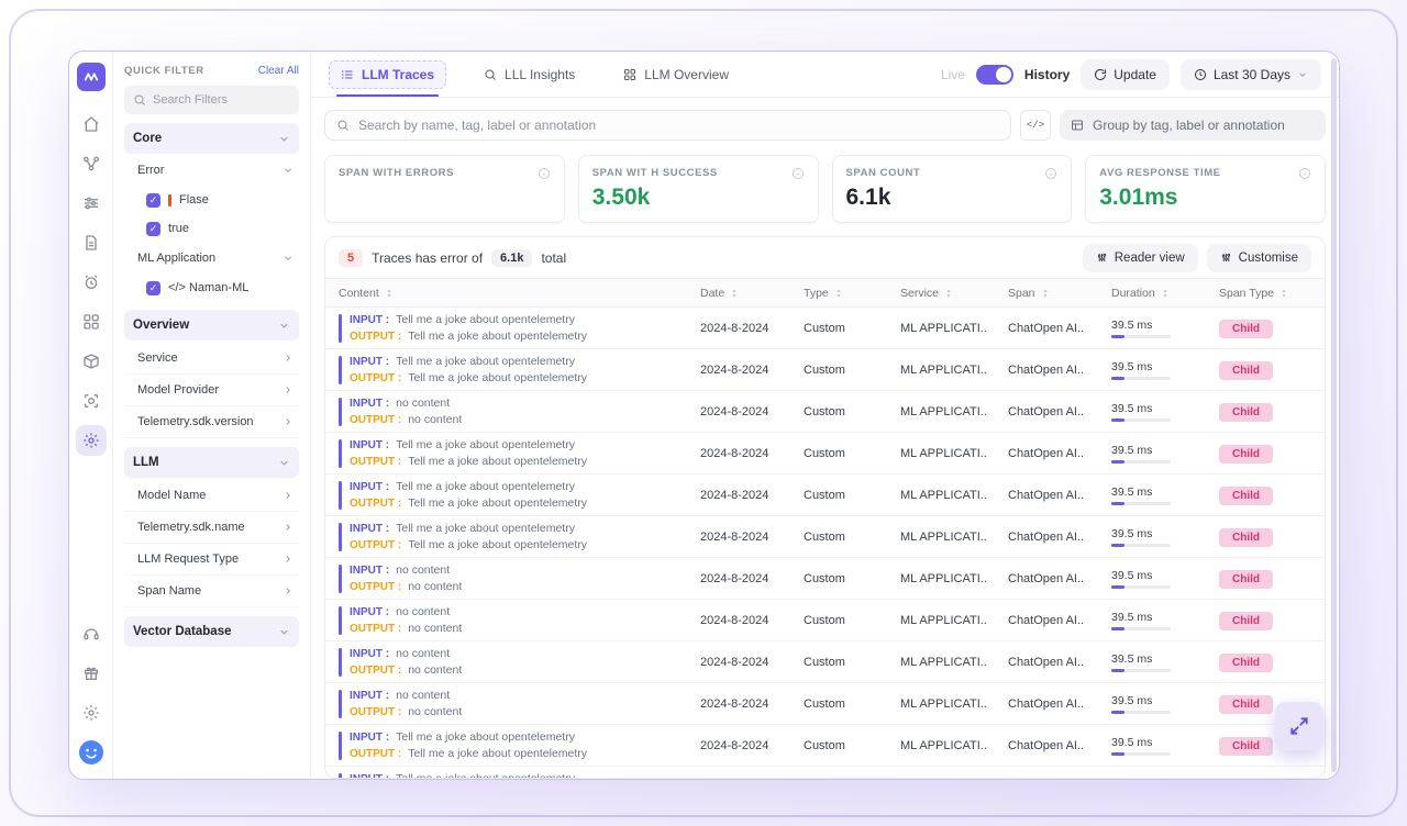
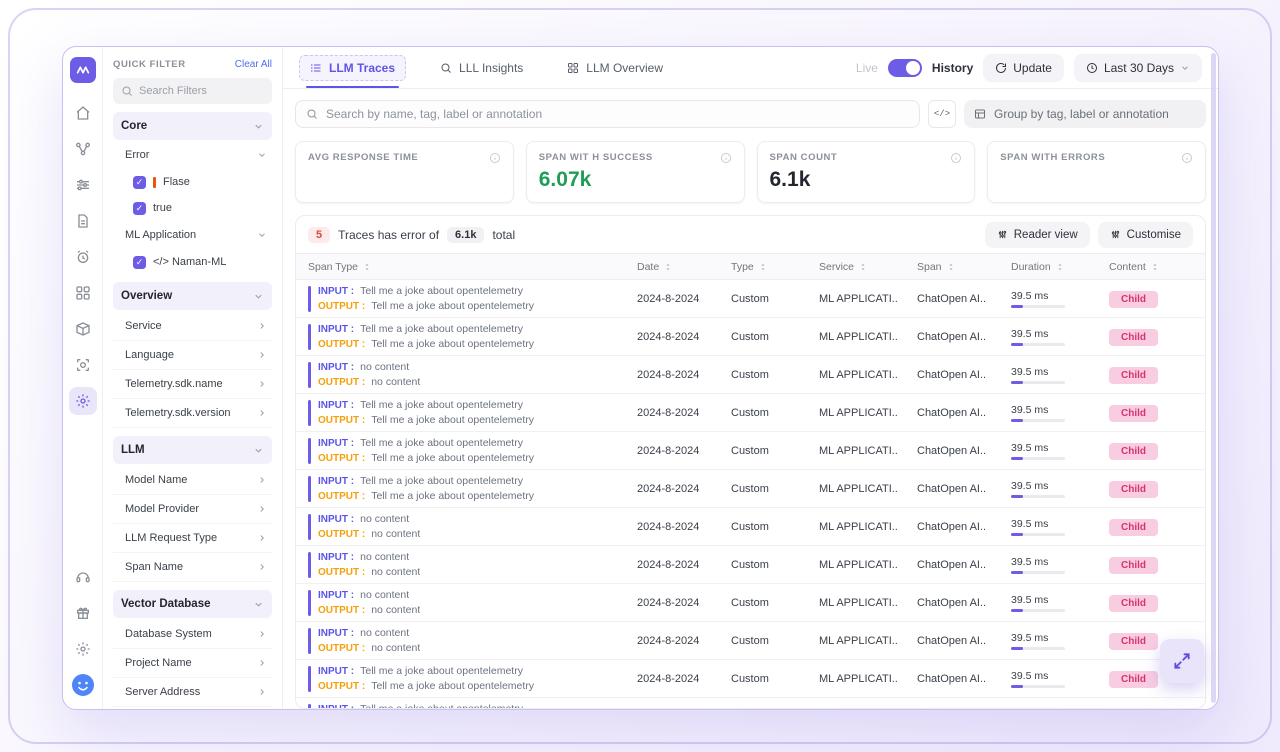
  QUICK FILTER
  Clear All
  Search Filters
  Core
  Error
  Flase
  true
  ML Application
  </> Naman-ML
  Overview
  Service
+ Language
- Model Provider
+ Telemetry.sdk.name
  Telemetry.sdk.version
  LLM
  Model Name
- Telemetry.sdk.name
+ Model Provider
  LLM Request Type
  Span Name
  Vector Database
+ Database System
+ Project Name
+ Server Address
  LLM Traces
  LLL Insights
  LLM Overview
  Live
  History
  Update
  Last 30 Days
  Search by name, tag, label or annotation
  </>
  Group by tag, label or annotation
- SPAN WITH ERRORS
+ AVG RESPONSE TIME
  SPAN WIT H SUCCESS
- 3.50k
+ 6.07k
  SPAN COUNT
  6.1k
- AVG RESPONSE TIME
+ SPAN WITH ERRORS
- 3.01ms
  5
  Traces has error of
  6.1k
  total
  Reader view
  Customise
- Content
+ Span Type
  Date
  Type
  Service
  Span
  Duration
- Span Type
+ Content
  INPUT :
  Tell me a joke about opentelemetry
  OUTPUT :
  Tell me a joke about opentelemetry
  2024-8-2024
  Custom
  ML APPLICATI..
  ChatOpen AI..
  39.5 ms
  Child
  INPUT :
  Tell me a joke about opentelemetry
  OUTPUT :
  Tell me a joke about opentelemetry
  2024-8-2024
  Custom
  ML APPLICATI..
  ChatOpen AI..
  39.5 ms
  Child
  INPUT :
  no content
  OUTPUT :
  no content
  2024-8-2024
  Custom
  ML APPLICATI..
  ChatOpen AI..
  39.5 ms
  Child
  INPUT :
  Tell me a joke about opentelemetry
  OUTPUT :
  Tell me a joke about opentelemetry
  2024-8-2024
  Custom
  ML APPLICATI..
  ChatOpen AI..
  39.5 ms
  Child
  INPUT :
  Tell me a joke about opentelemetry
  OUTPUT :
  Tell me a joke about opentelemetry
  2024-8-2024
  Custom
  ML APPLICATI..
  ChatOpen AI..
  39.5 ms
  Child
  INPUT :
  Tell me a joke about opentelemetry
  OUTPUT :
  Tell me a joke about opentelemetry
  2024-8-2024
  Custom
  ML APPLICATI..
  ChatOpen AI..
  39.5 ms
  Child
  INPUT :
  no content
  OUTPUT :
  no content
  2024-8-2024
  Custom
  ML APPLICATI..
  ChatOpen AI..
  39.5 ms
  Child
  INPUT :
  no content
  OUTPUT :
  no content
  2024-8-2024
  Custom
  ML APPLICATI..
  ChatOpen AI..
  39.5 ms
  Child
  INPUT :
  no content
  OUTPUT :
  no content
  2024-8-2024
  Custom
  ML APPLICATI..
  ChatOpen AI..
  39.5 ms
  Child
  INPUT :
  no content
  OUTPUT :
  no content
  2024-8-2024
  Custom
  ML APPLICATI..
  ChatOpen AI..
  39.5 ms
  Child
  INPUT :
  Tell me a joke about opentelemetry
  OUTPUT :
  Tell me a joke about opentelemetry
  2024-8-2024
  Custom
  ML APPLICATI..
  ChatOpen AI..
  39.5 ms
  Child
